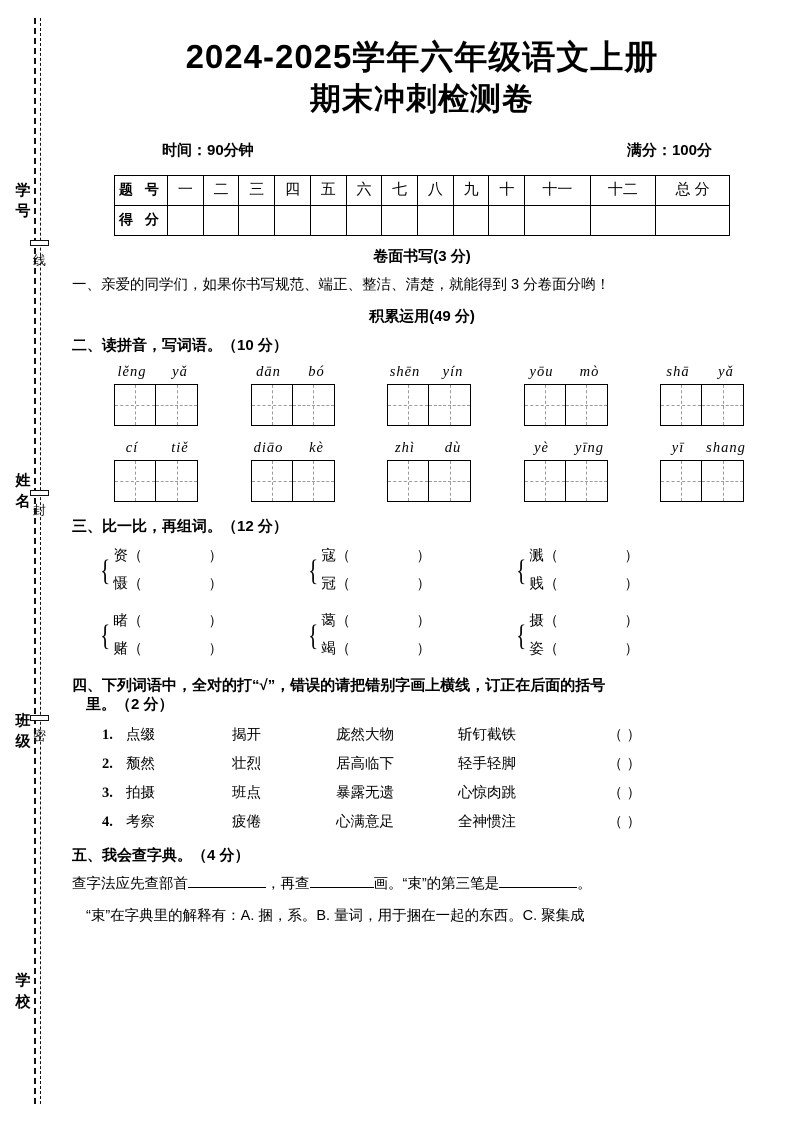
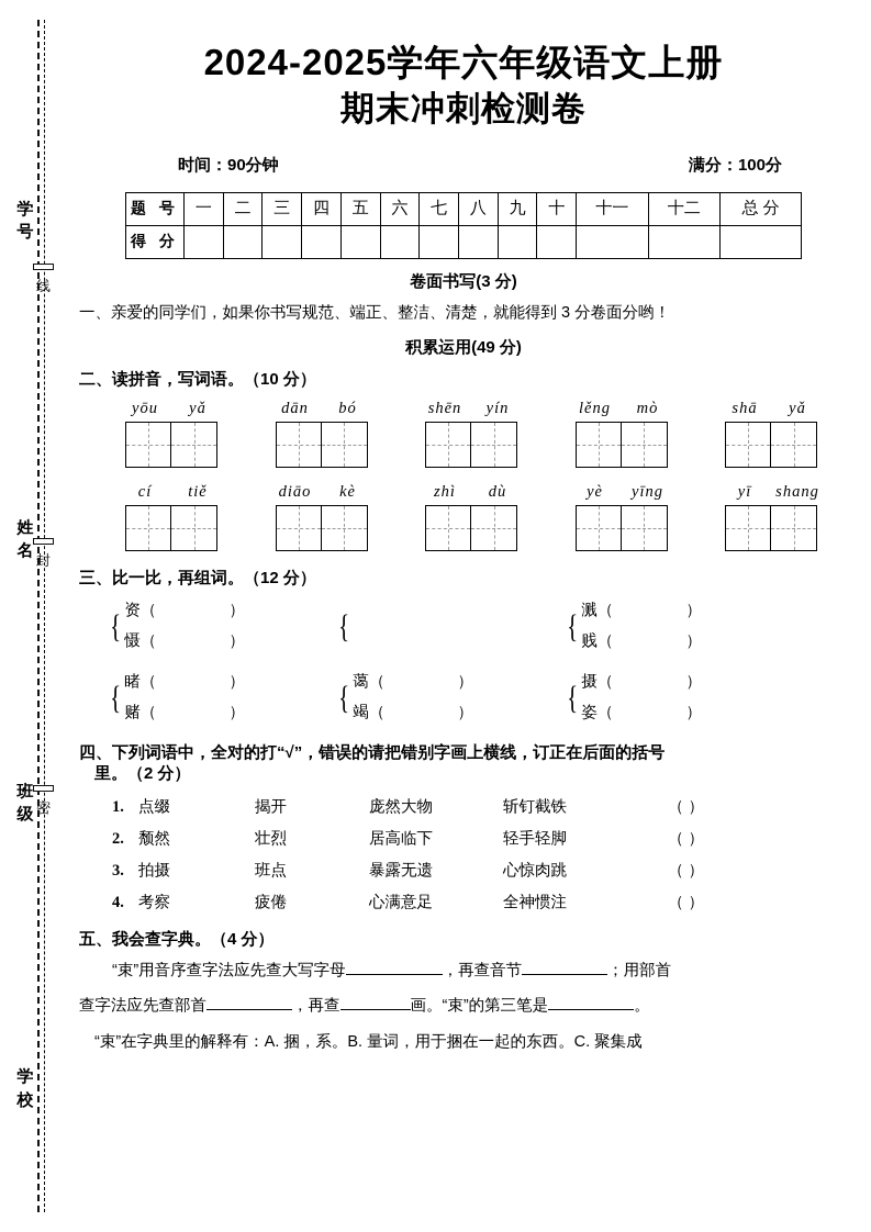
  2024-2025学年六年级语文上册
  期末冲刺检测卷
  时间：90分钟
  满分：100分
  题 号	一	二	三	四	五	六	七	八	九	十	十一	十二	总 分
  得 分
  卷面书写(3 分)
  一、亲爱的同学们，如果你书写规范、端正、整洁、清楚，就能得到 3 分卷面分哟！
  积累运用(49 分)
  二、读拼音，写词语。（10 分）
- lěng yǎ
+ yōu yǎ
  dān bó
  shēn yín
- yōu mò
+ lěng mò
  shā yǎ
  cí tiě
  diāo kè
  zhì dù
  yè yīng
  yī shang
  三、比一比，再组词。（12 分）
  {
  资（ ）
  慑（ ）
  {
- 寇（ ）
- 冠（ ）
  {
  溅（ ）
  贱（ ）
  {
  睹（ ）
  赌（ ）
  {
  蔼（ ）
  竭（ ）
  {
  摄（ ）
  姿（ ）
  四、下列词语中，全对的打“√”，错误的请把错别字画上横线，订正在后面的括号
  里。（2 分）
  1.
  点缀
  揭开
  庞然大物
  斩钉截铁
  （ ）
  2.
  颓然
  壮烈
  居高临下
  轻手轻脚
  （ ）
  3.
  拍摄
  班点
  暴露无遗
  心惊肉跳
  （ ）
  4.
  考察
  疲倦
  心满意足
  全神惯注
  （ ）
  五、我会查字典。（4 分）
+ “束”用音序查字法应先查大写字母 ，再查音节 ；用部首
  查字法应先查部首 ，再查 画。“束”的第三笔是 。
  “束”在字典里的解释有：A. 捆，系。B. 量词，用于捆在一起的东西。C. 聚集成
